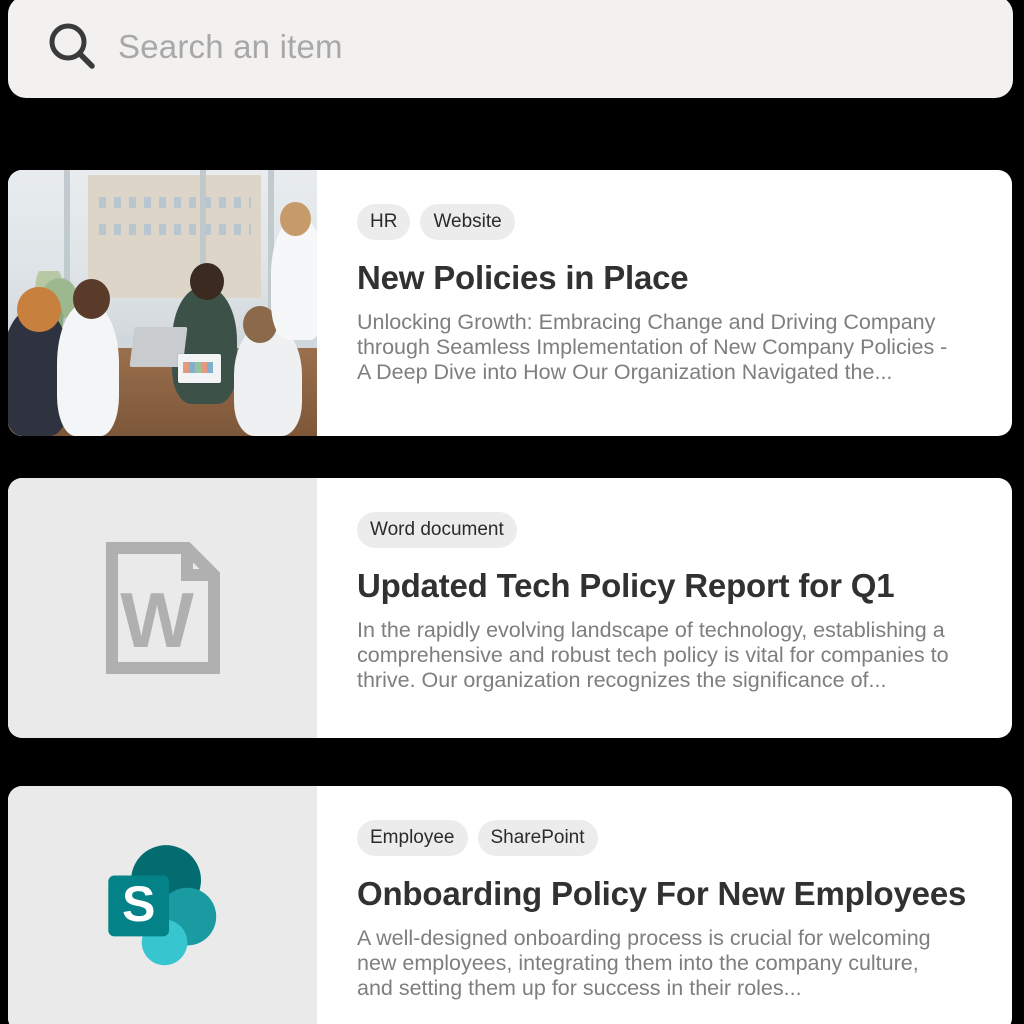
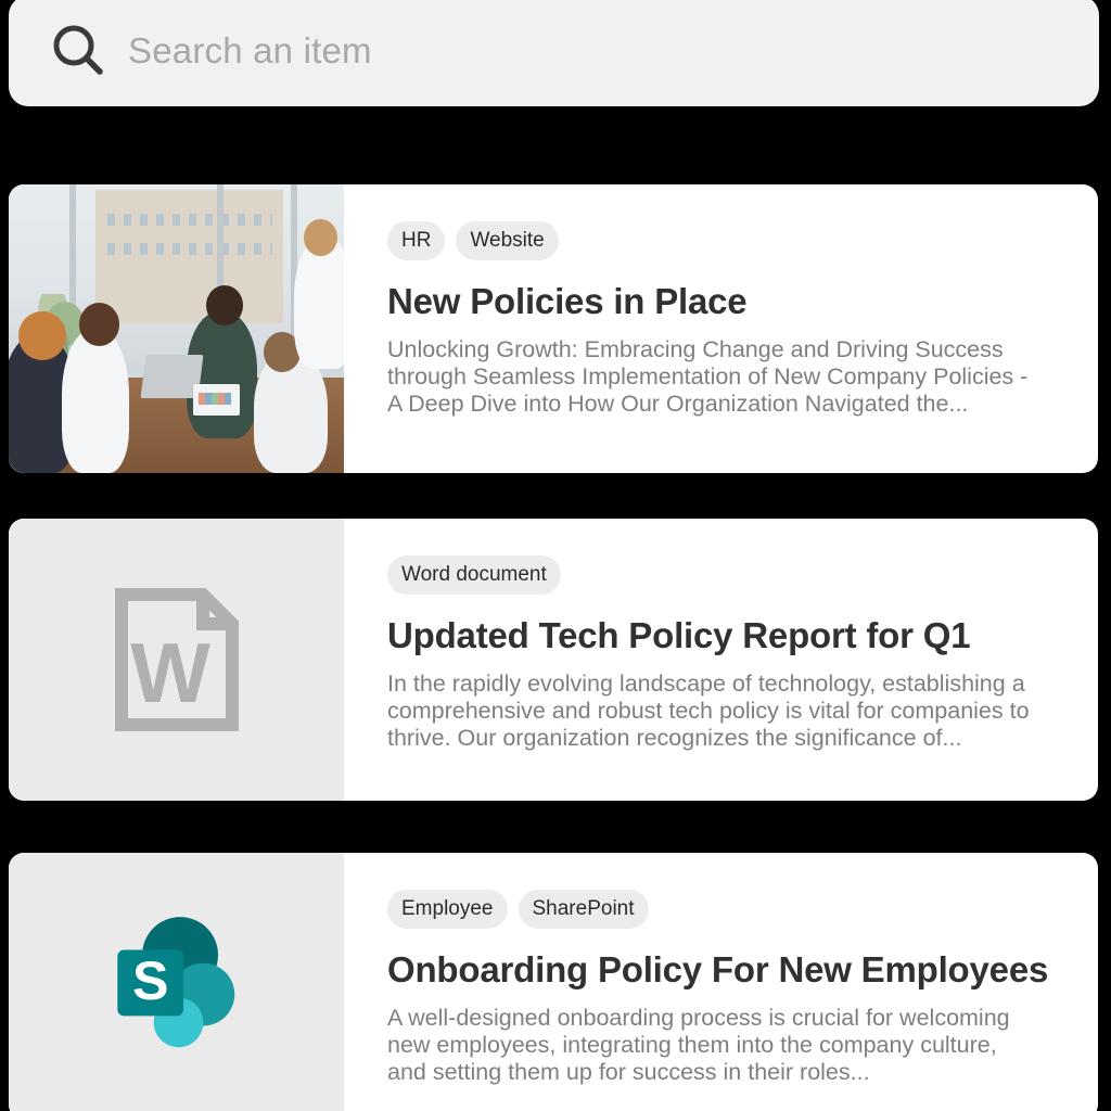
  Search an item
  HR
  Website
  New Policies in Place
- Unlocking Growth: Embracing Change and Driving Company through Seamless Implementation of New Company Policies - A Deep Dive into How Our Organization Navigated the...
+ Unlocking Growth: Embracing Change and Driving Success through Seamless Implementation of New Company Policies - A Deep Dive into How Our Organization Navigated the...
  W
  Word document
  Updated Tech Policy Report for Q1
  In the rapidly evolving landscape of technology, establishing a comprehensive and robust tech policy is vital for companies to thrive. Our organization recognizes the significance of...
  S
  Employee
  SharePoint
  Onboarding Policy For New Employees
  A well-designed onboarding process is crucial for welcoming new employees, integrating them into the company culture, and setting them up for success in their roles...
